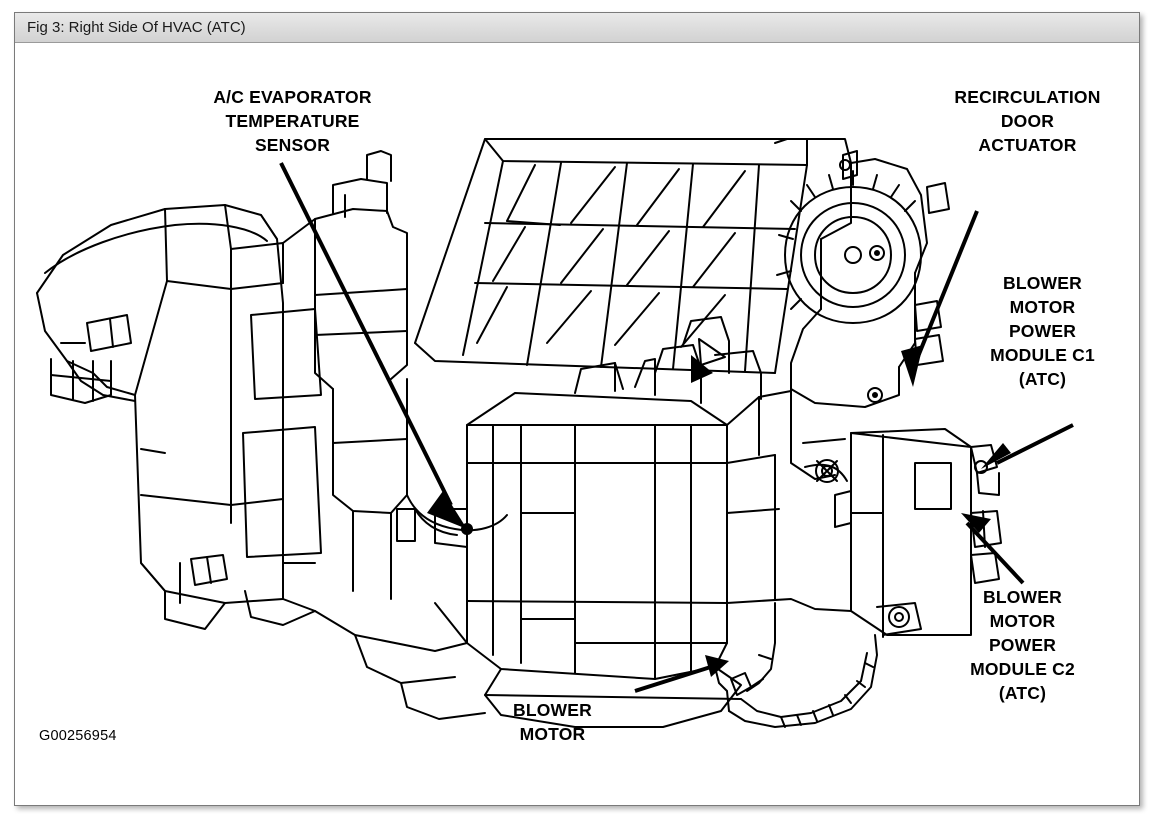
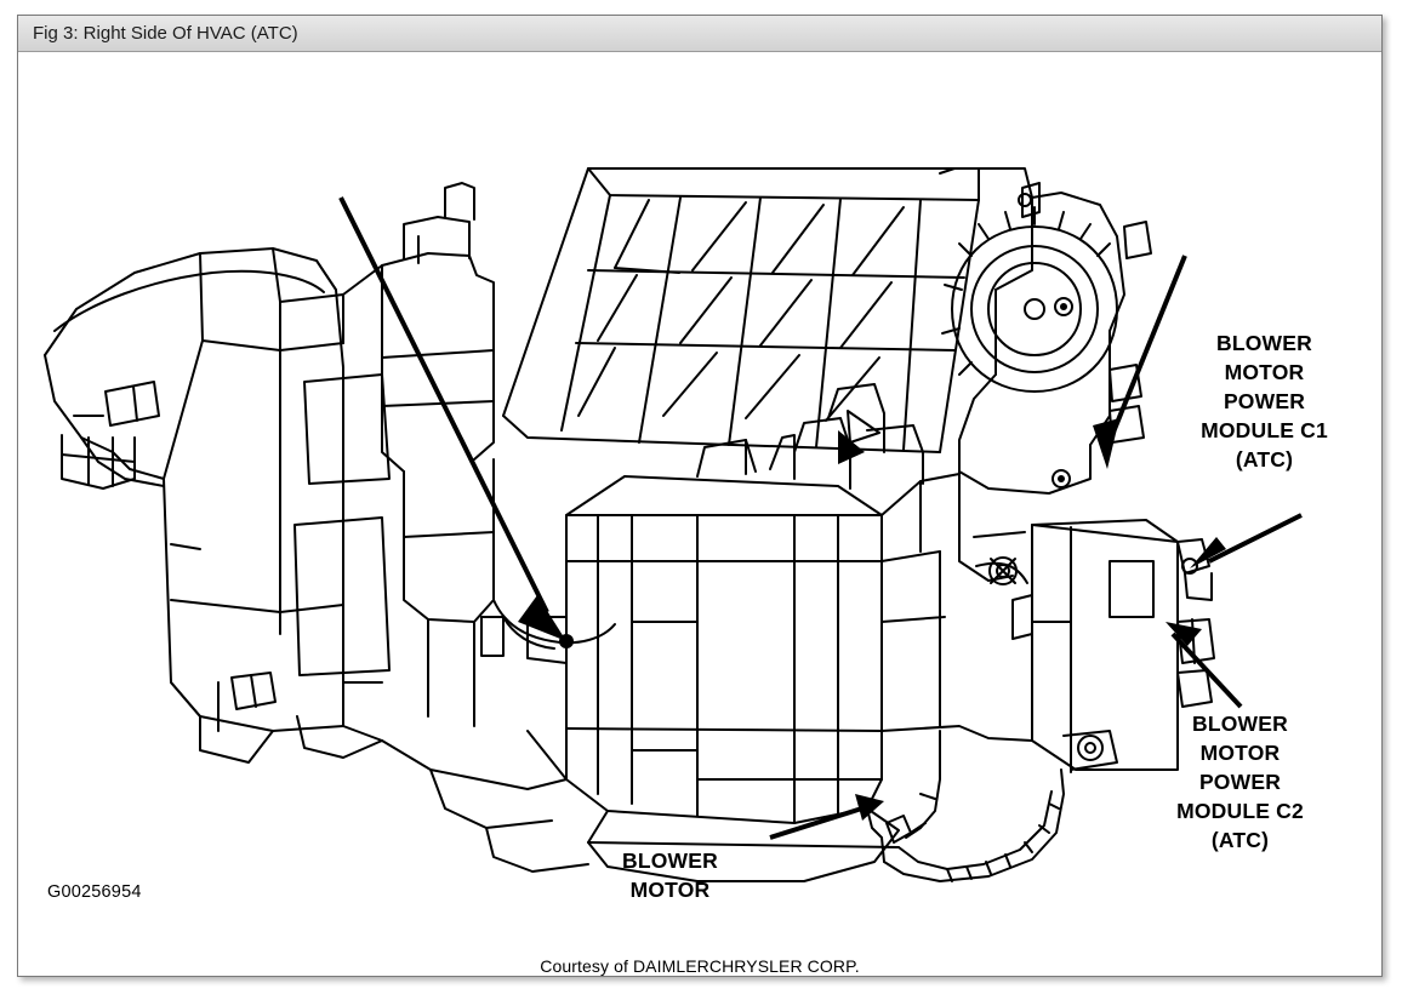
  Fig 3: Right Side Of HVAC (ATC)
- A/C EVAPORATOR
- TEMPERATURE
- SENSOR
- RECIRCULATION
- DOOR
- ACTUATOR
  BLOWER
  MOTOR
  POWER
  MODULE C1
  (ATC)
  BLOWER
  MOTOR
  POWER
  MODULE C2
  (ATC)
  BLOWER
  MOTOR
  G00256954
+ Courtesy of DAIMLERCHRYSLER CORP.
